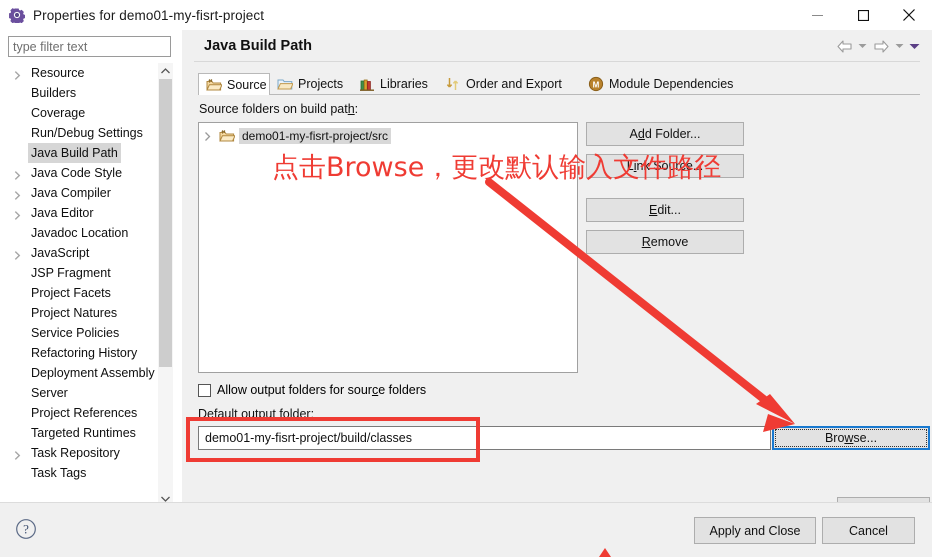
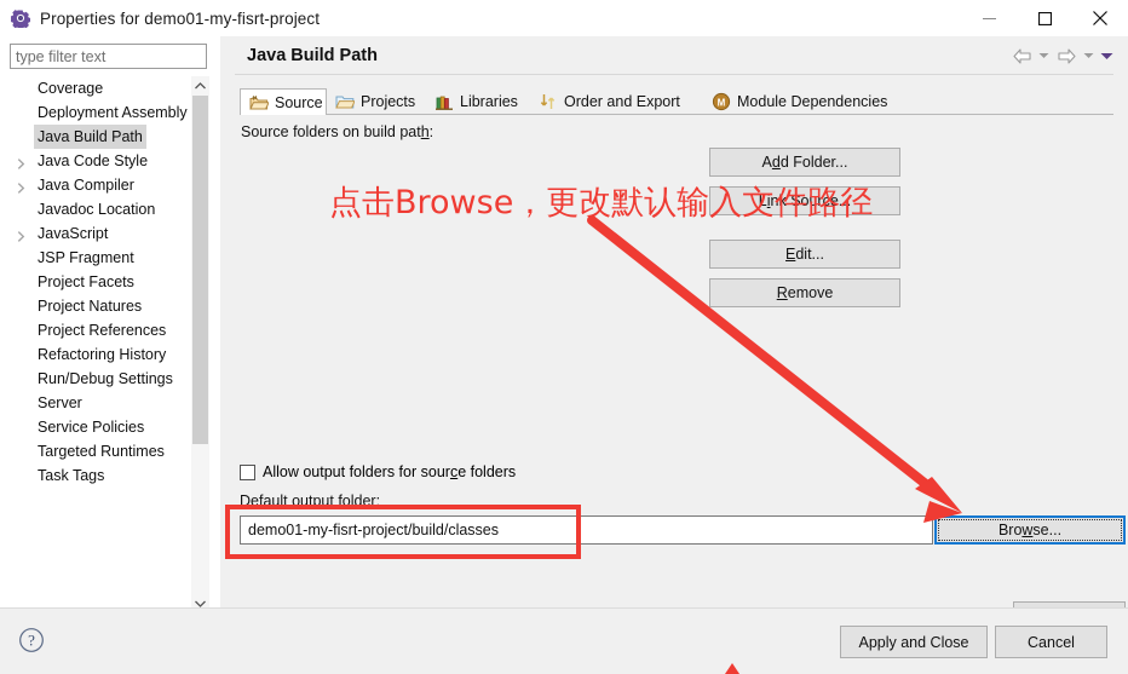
  Properties for demo01-my-fisrt-project
  type filter text
- Resource
- Builders
  Coverage
- Run/Debug Settings
+ Deployment Assembly
  Java Build Path
  Java Code Style
  Java Compiler
- Java Editor
  Javadoc Location
  JavaScript
  JSP Fragment
  Project Facets
  Project Natures
- Service Policies
+ Project References
  Refactoring History
- Deployment Assembly
+ Run/Debug Settings
  Server
- Project References
+ Service Policies
  Targeted Runtimes
- Task Repository
  Task Tags
  Java Build Path
  Source
  Projects
  Libraries
  Order and Export
  M
  Module Dependencies
  Source folders on build path:
- demo01-my-fisrt-project/src
  Add Folder...
  Link Source...
  Edit...
  Remove
  Allow output folders for source folders
  Default output folder:
  demo01-my-fisrt-project/build/classes
  Browse...
  ?
  Apply and Close
  Cancel
  点击Browse，更改默认输入文件路径
